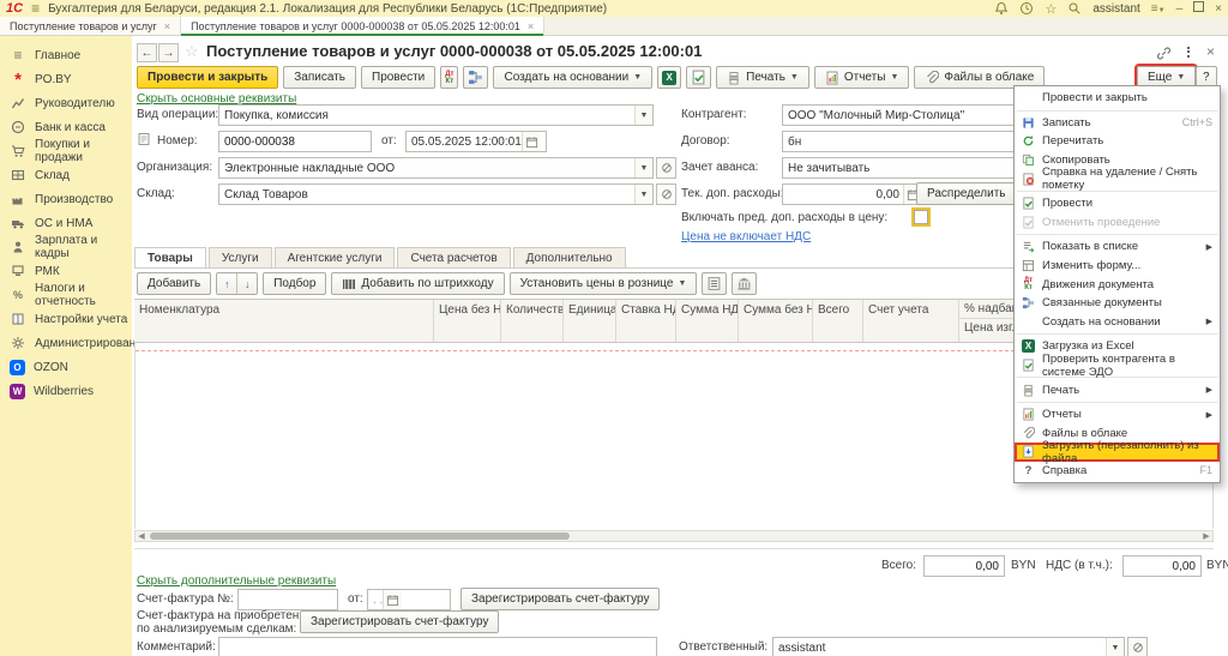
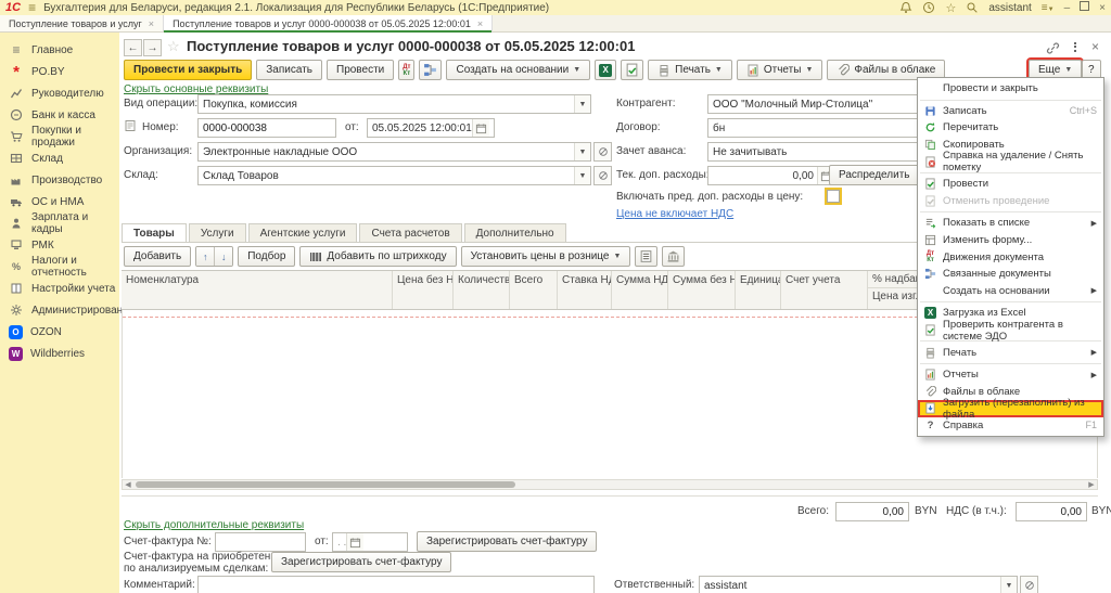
  1С
  ≡
  Бухгалтерия для Беларуси, редакция 2.1. Локализация для Республики Беларусь (1С:Предприятие)
  ☆
  assistant
  –
  ×
  Поступление товаров и услуг
  ×
  Поступление товаров и услуг 0000-000038 от 05.05.2025 12:00:01
  ×
  ≡
  Главное
  *
  PO.BY
  Руководителю
  Банк и касса
  Покупки и продажи
  Склад
  Производство
  ОС и НМА
  Зарплата и кадры
  РМК
  %
  Налоги и отчетность
  Настройки учета
  Администрирован
  O
  OZON
  W
  Wildberries
  ←
  →
  ☆
  Поступление товаров и услуг 0000-000038 от 05.05.2025 12:00:01
  ×
  Провести и закрыть
  Записать
  Провести
  Создать на основании
  X
  Печать
  Отчеты
  Файлы в облаке
  Еще
  ?
  Скрыть основные реквизиты
  Вид операции:
  Покупка, комиссия
  Номер:
  0000-000038
  от:
  05.05.2025 12:00:01
  Организация:
  Электронные накладные ООО
  Склад:
  Склад Товаров
  Контрагент:
  ООО "Молочный Мир-Столица"
  Договор:
  бн
  Зачет аванса:
  Не зачитывать
  Тек. доп. расходы
  0,00
  Распределить
  Включать пред. доп. расходы в цену:
  Цена не включает НДС
  Товары
  Услуги
  Агентские услуги
  Счета расчетов
  Дополнительно
  Добавить
  ↑
  ↓
  Подбор
  Добавить по штрихкоду
  Установить цены в рознице
  Номенклатура
  Цена без Н
  Количеств
- Единица
+ Всего
  Ставка Н
  Сумма НД
  Сумма без Н
- Всего
+ Единица
  Счет учета
  Всего:
  0,00
  BYN
  НДС (в т.ч.):
  0,00
  BYN
  Скрыть дополнительные реквизиты
  Счет-фактура №:
  от:
  . .
  Зарегистрировать счет-фактуру
  Счет-фактура на приобретен
  по анализируемым сделкам:
  Зарегистрировать счет-фактуру
  Комментарий:
  Ответственный:
  assistant
  Провести и закрыть
  Записать
  Ctrl+S
  Перечитать
  Скопировать
  Справка на удаление / Снять пометку
  Провести
  Отменить проведение
  Показать в списке
  Изменить форму...
  Движения документа
  Связанные документы
  Создать на основании
  X
  Загрузка из Excel
  Проверить контрагента в системе ЭДО
  Печать
  Отчеты
  Файлы в облаке
  Загрузить (перезаполнить) из файла
  ?
  Справка
  F1
